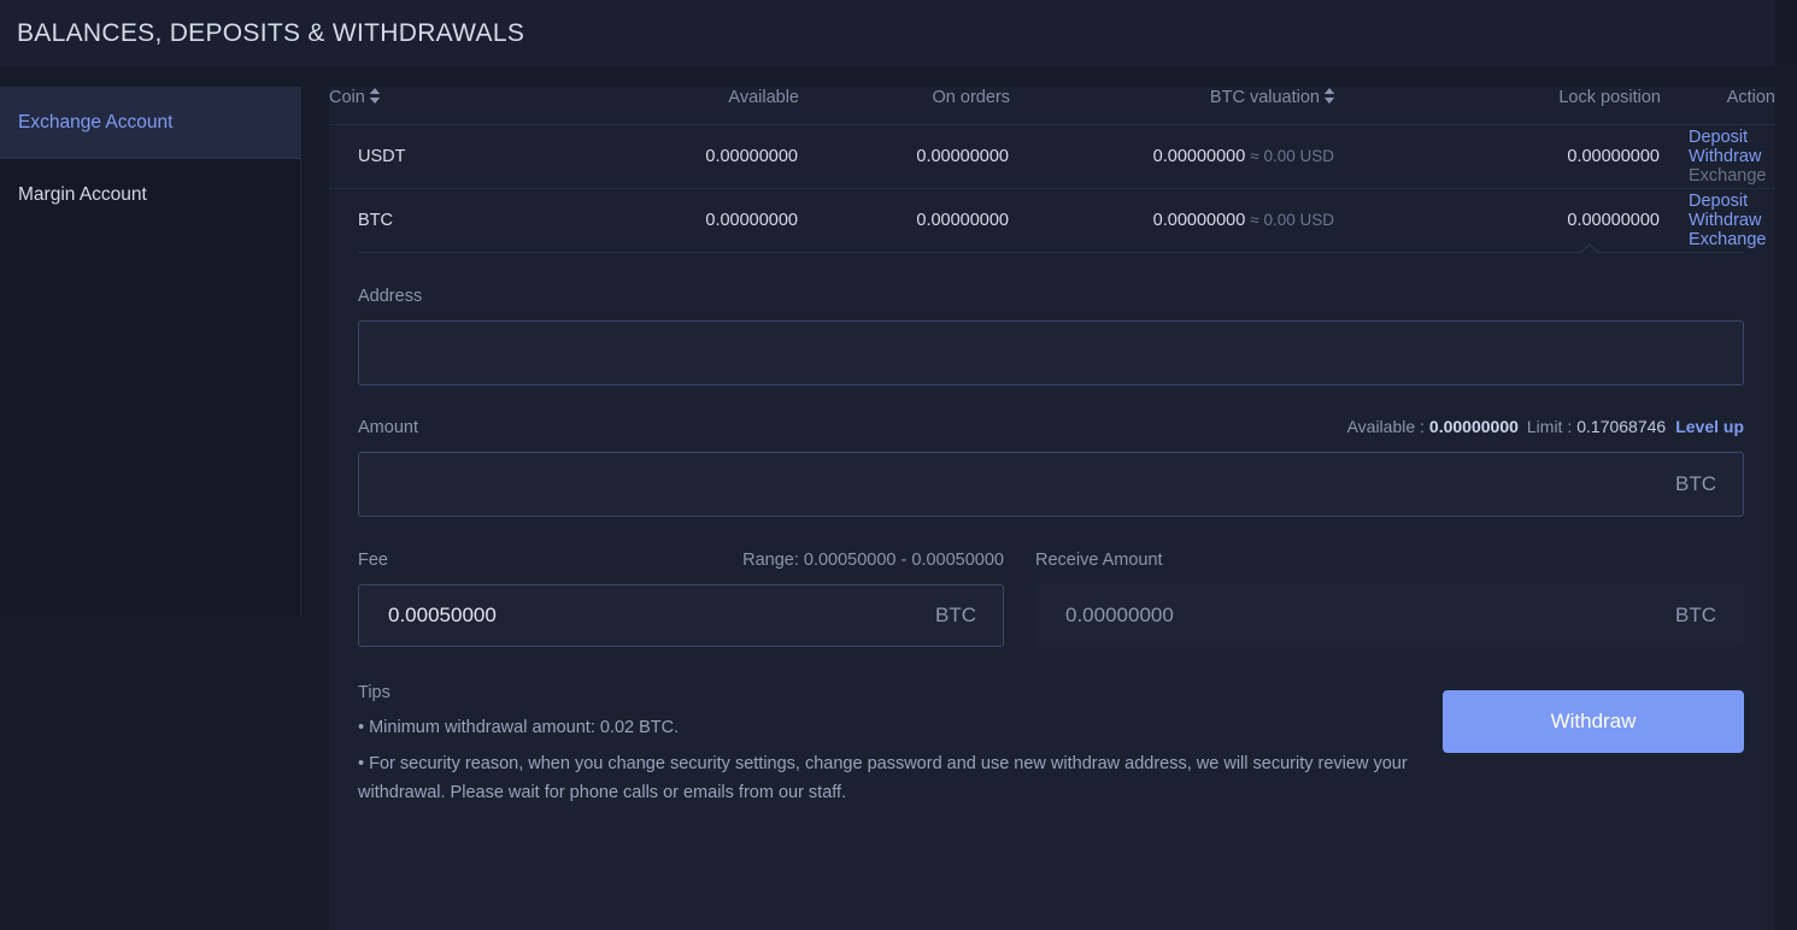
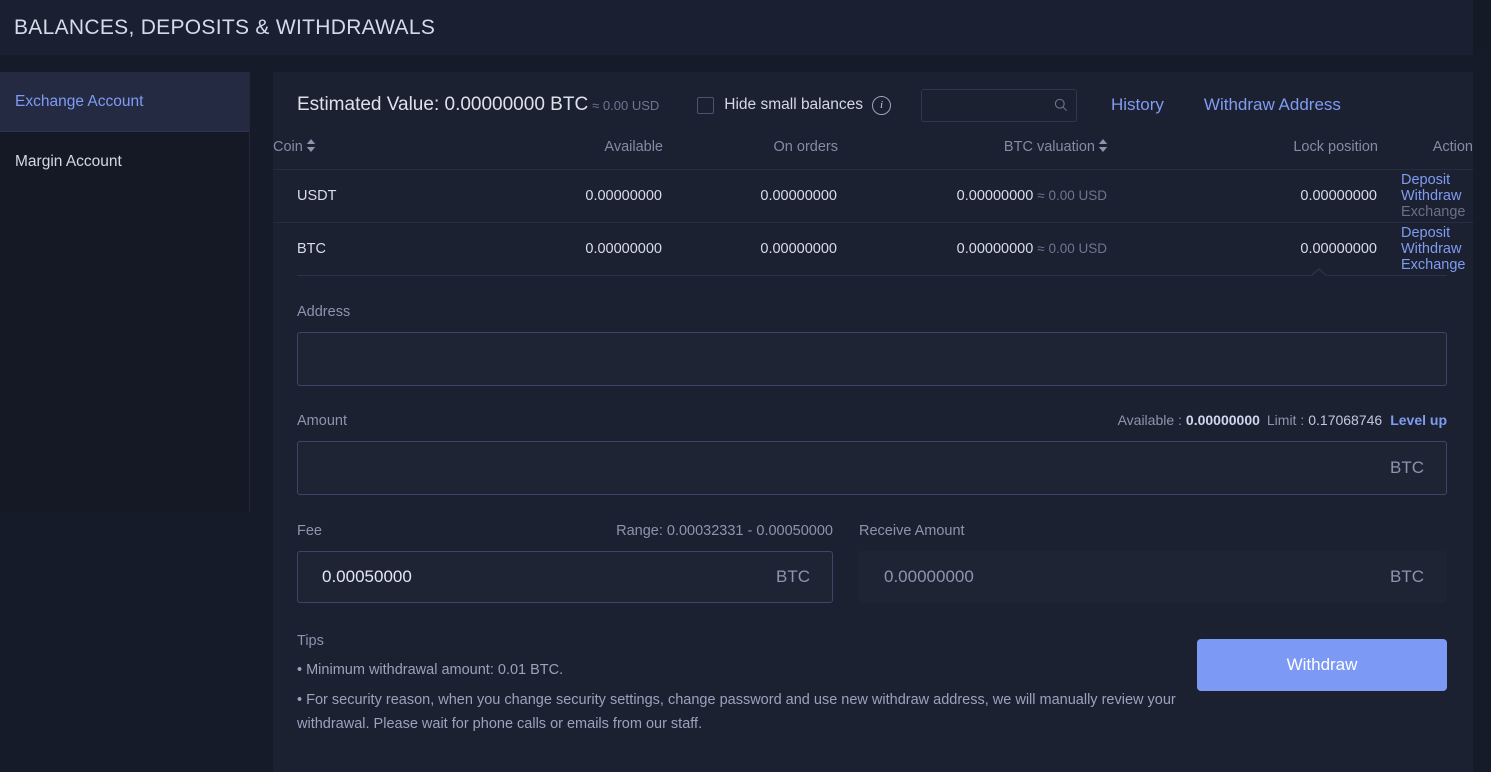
  BALANCES, DEPOSITS & WITHDRAWALS
  Exchange Account
  Margin Account
+ Estimated Value: 0.00000000 BTC ≈ 0.00 USD
+ Hide small balances
+ i
+ History
+ Withdraw Address
  Coin	Available	On orders	BTC valuation	Lock position	Action
  USDT	0.00000000	0.00000000	0.00000000 ≈ 0.00 USD	0.00000000	Deposit Withdraw Exchange
  BTC	0.00000000	0.00000000	0.00000000 ≈ 0.00 USD	0.00000000	Deposit Withdraw Exchange
  Address
  Amount
  Available : 0.00000000 Limit : 0.17068746 Level up
  BTC
  Fee
- Range: 0.00050000 - 0.00050000
+ Range: 0.00032331 - 0.00050000
  0.00050000
  BTC
  Receive Amount
  0.00000000
  BTC
  Tips
- • Minimum withdrawal amount: 0.02 BTC.
+ • Minimum withdrawal amount: 0.01 BTC.
- • For security reason, when you change security settings, change password and use new withdraw address, we will security review your withdrawal. Please wait for phone calls or emails from our staff.
+ • For security reason, when you change security settings, change password and use new withdraw address, we will manually review your withdrawal. Please wait for phone calls or emails from our staff.
  Withdraw
